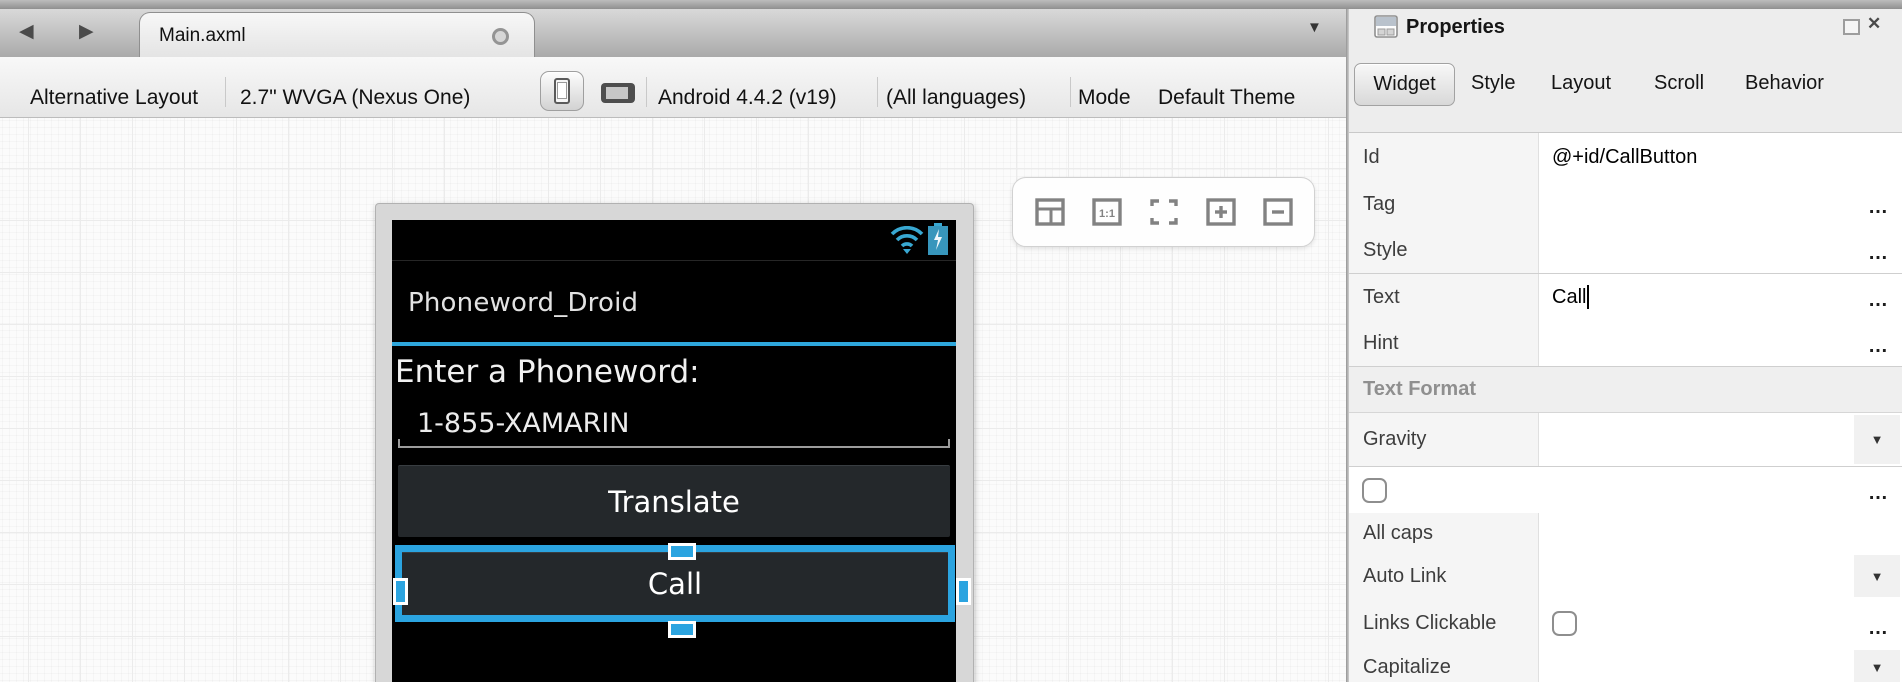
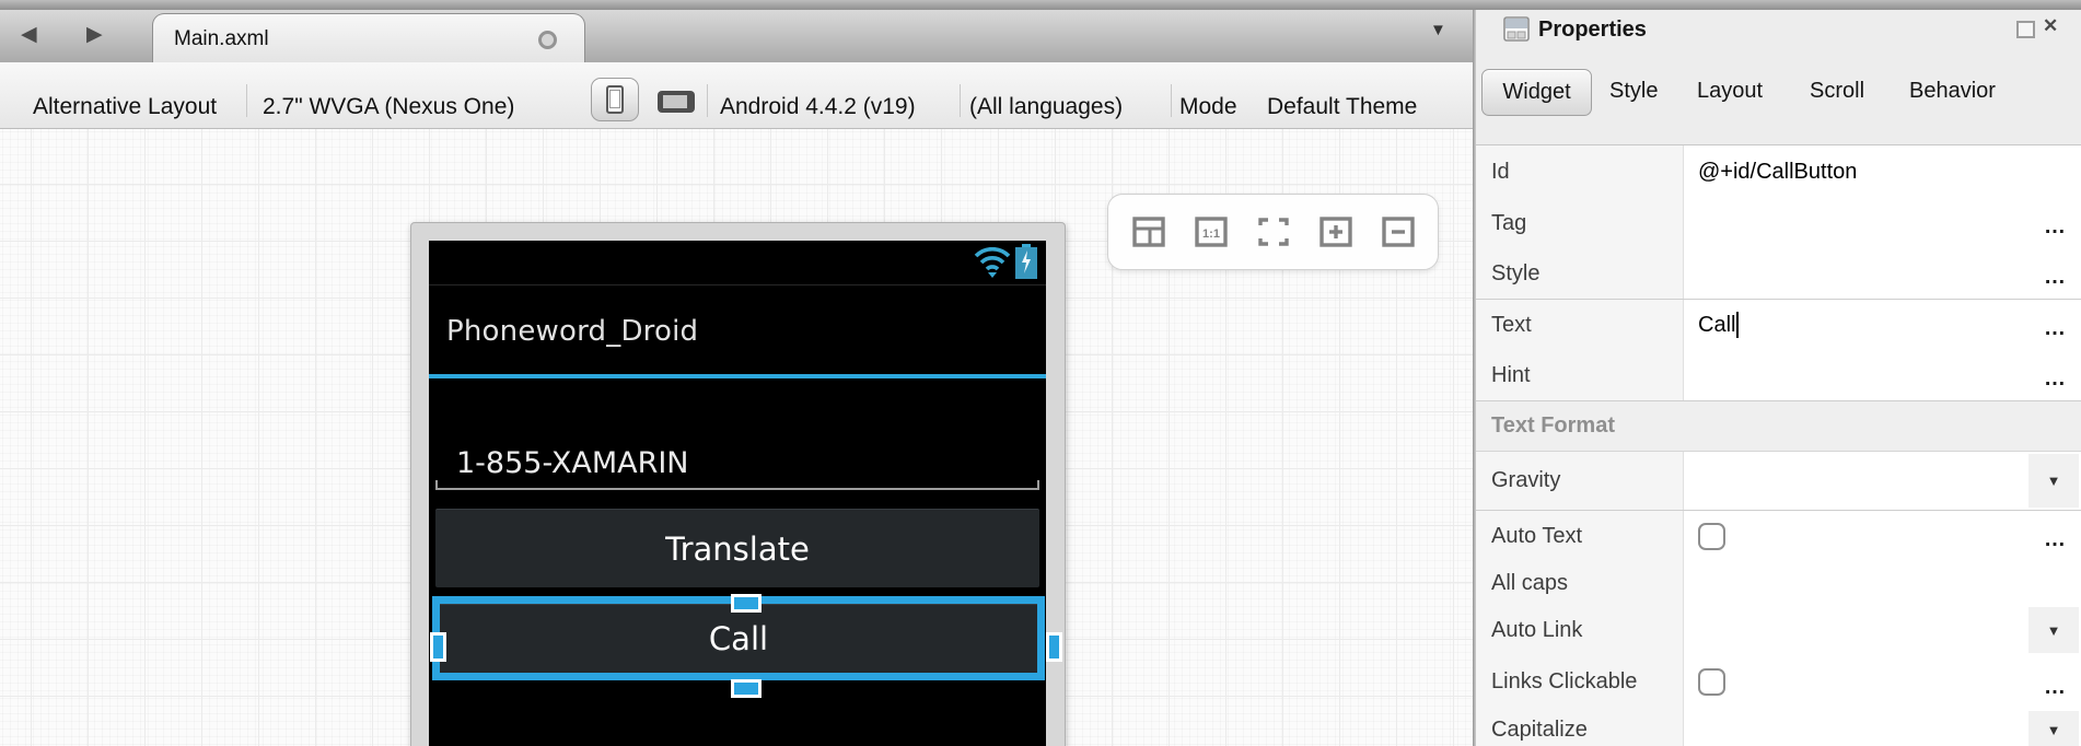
  ◀
  ▶
  Main.axml
  ▼
  Alternative Layout
  2.7" WVGA (Nexus One)
  Android 4.4.2 (v19)
  (All languages)
  Mode
  Default Theme
  Phoneword_Droid
- Enter a Phoneword:
  1-855-XAMARIN
  Translate
  Call
  1:1
  Properties
  ✕
  Widget
  Style
  Layout
  Scroll
  Behavior
  Id
  @+id/CallButton
  Tag
  …
  Style
  …
  Text
  Call
  …
  Hint
  …
  Text Format
  Gravity
  ▼
+ Auto Text
  …
  All caps
  Auto Link
  ▼
  Links Clickable
  …
  Capitalize
  ▼
